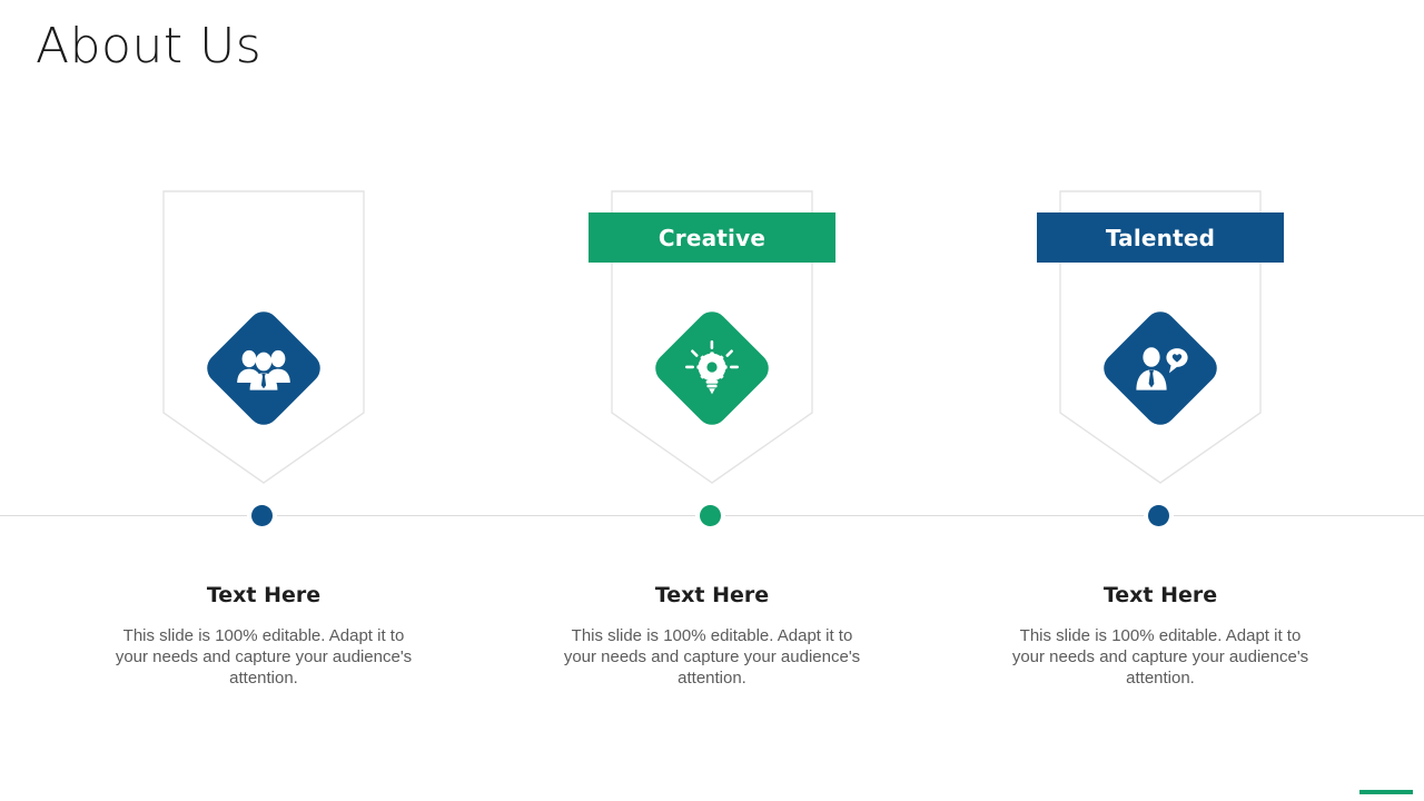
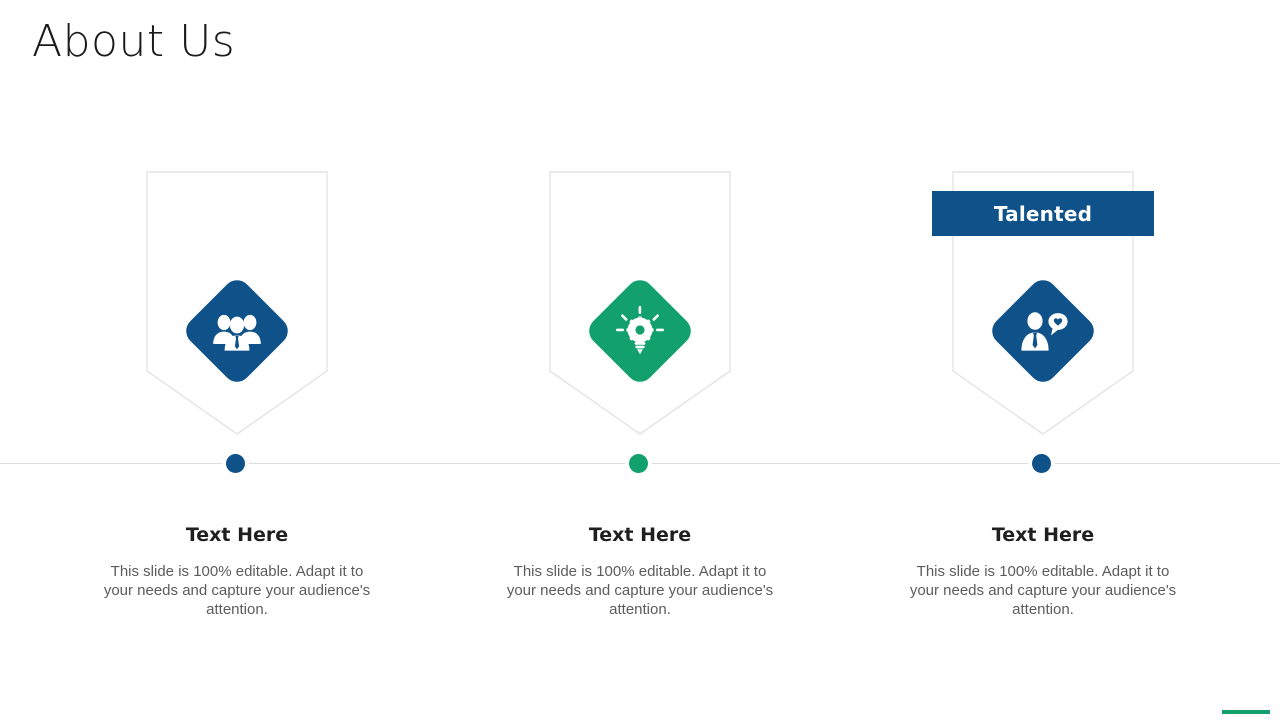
  About Us
  Text Here
  This slide is 100% editable. Adapt it to your needs and capture your audience's attention.
- Creative
  Text Here
  This slide is 100% editable. Adapt it to your needs and capture your audience's attention.
  Talented
  Text Here
  This slide is 100% editable. Adapt it to your needs and capture your audience's attention.
